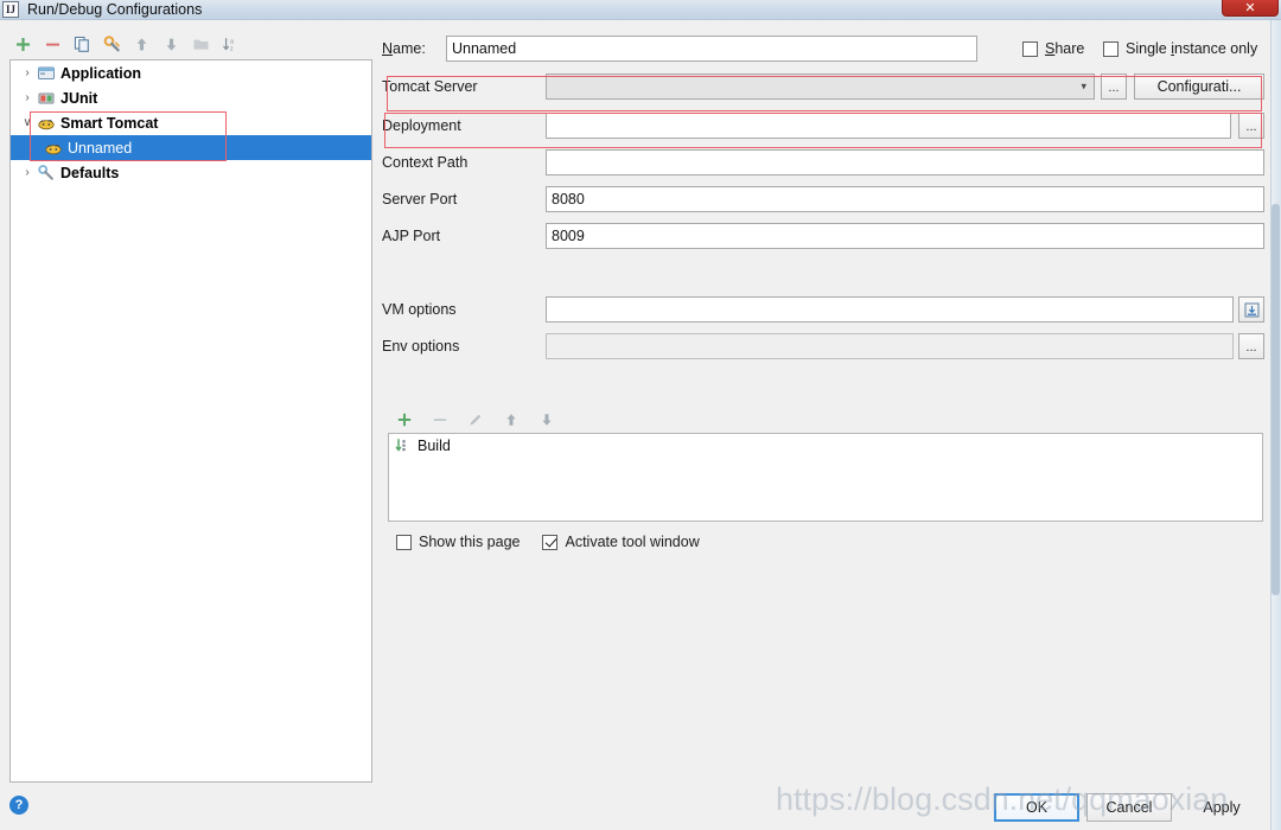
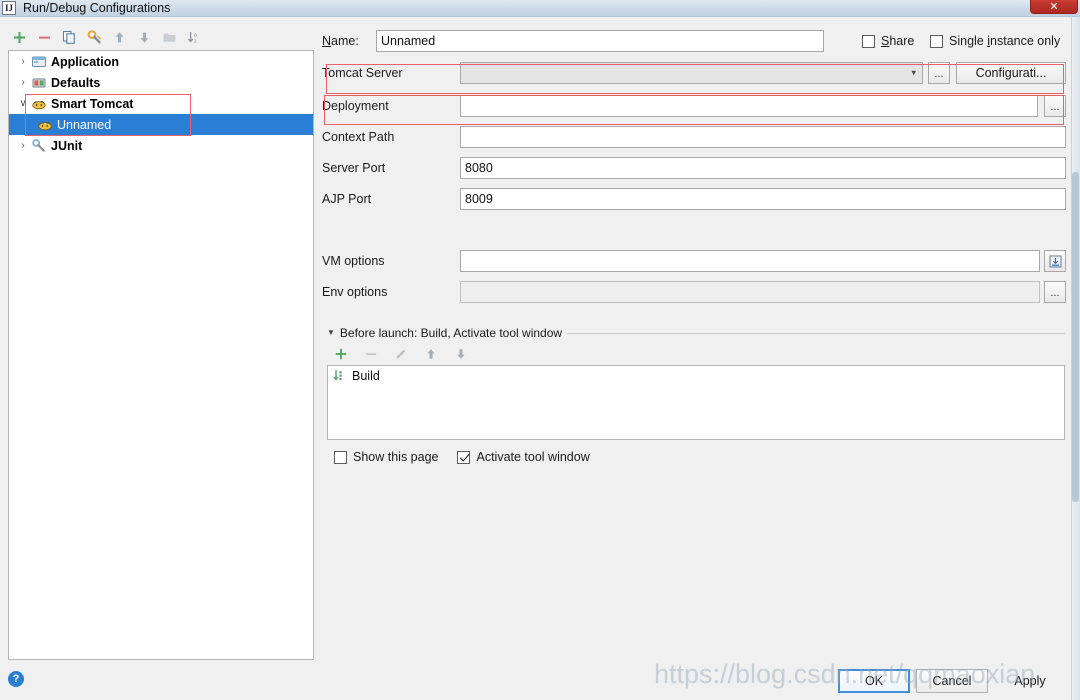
  IJ
  Run/Debug Configurations
  ✕
  ›
  Application
  ›
- JUnit
+ Defaults
  ∨
  Smart Tomcat
  Unnamed
  ›
- Defaults
+ JUnit
  Name:
  Unnamed
  Share
  Single instance only
  Tomcat Server
  ▾
  ...
  Configurati...
  Deployment
  ...
  Context Path
  Server Port
  8080
  AJP Port
  8009
  VM options
  Env options
  ...
+ ▼
+ Before launch: Build, Activate tool window
  Build
  Show this page
  Activate tool window
  ?
  https://blog.csdn.net/qqmaoxian
  OK
  Cancel
  Apply
